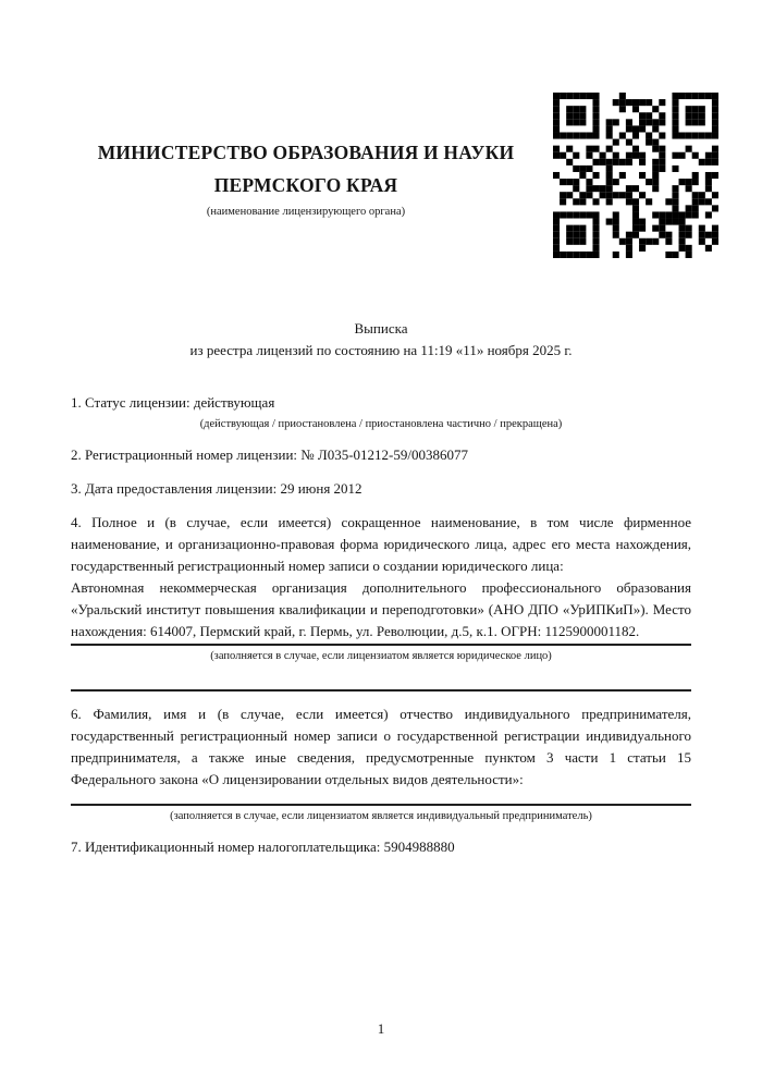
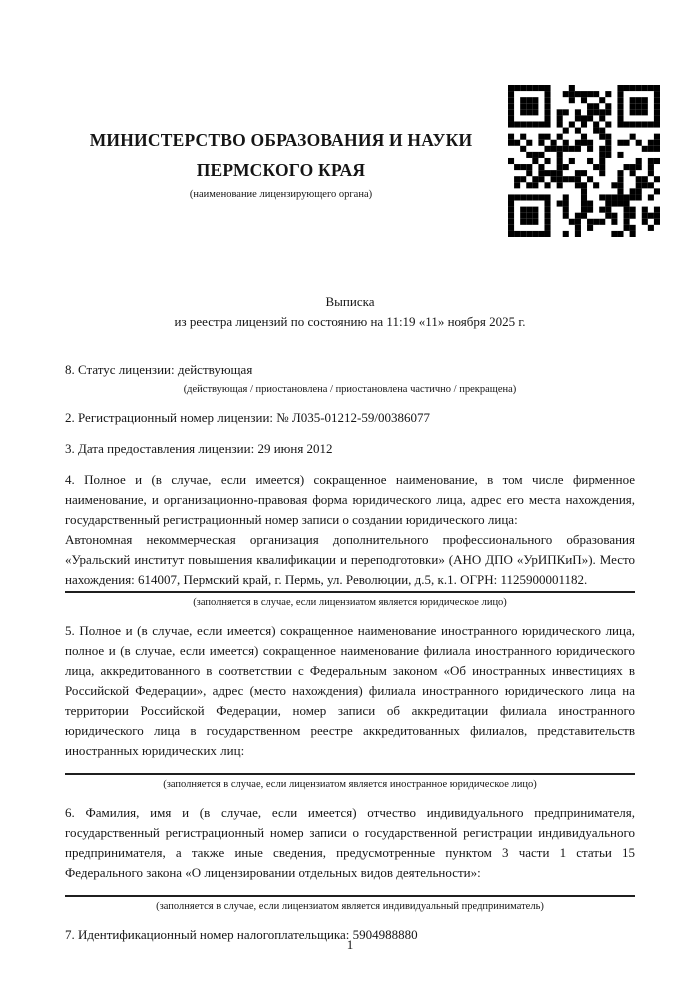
  МИНИСТЕРСТВО ОБРАЗОВАНИЯ И НАУКИ
  ПЕРМСКОГО КРАЯ
  (наименование лицензирующего органа)
  Выписка
  из реестра лицензий по состоянию на 11:19 «11» ноября 2025 г.
- 1. Статус лицензии: действующая
+ 8. Статус лицензии: действующая
  (действующая / приостановлена / приостановлена частично / прекращена)
  2. Регистрационный номер лицензии: № Л035-01212-59/00386077
  3. Дата предоставления лицензии: 29 июня 2012
  4. Полное и (в случае, если имеется) сокращенное наименование, в том числе фирменное наименование, и организационно-правовая форма юридического лица, адрес его места нахождения, государственный регистрационный номер записи о создании юридического лица:
  Автономная некоммерческая организация дополнительного профессионального образования «Уральский институт повышения квалификации и переподготовки» (АНО ДПО «УрИПКиП»). Место нахождения: 614007, Пермский край, г. Пермь, ул. Революции, д.5, к.1. ОГРН: 1125900001182.
  (заполняется в случае, если лицензиатом является юридическое лицо)
+ 5. Полное и (в случае, если имеется) сокращенное наименование иностранного юридического лица, полное и (в случае, если имеется) сокращенное наименование филиала иностранного юридического лица, аккредитованного в соответствии с Федеральным законом «Об иностранных инвестициях в Российской Федерации», адрес (место нахождения) филиала иностранного юридического лица на территории Российской Федерации, номер записи об аккредитации филиала иностранного юридического лица в государственном реестре аккредитованных филиалов, представительств иностранных юридических лиц:
+ (заполняется в случае, если лицензиатом является иностранное юридическое лицо)
  6. Фамилия, имя и (в случае, если имеется) отчество индивидуального предпринимателя, государственный регистрационный номер записи о государственной регистрации индивидуального предпринимателя, а также иные сведения, предусмотренные пунктом 3 части 1 статьи 15 Федерального закона «О лицензировании отдельных видов деятельности»:
  (заполняется в случае, если лицензиатом является индивидуальный предприниматель)
  7. Идентификационный номер налогоплательщика: 5904988880
  1
